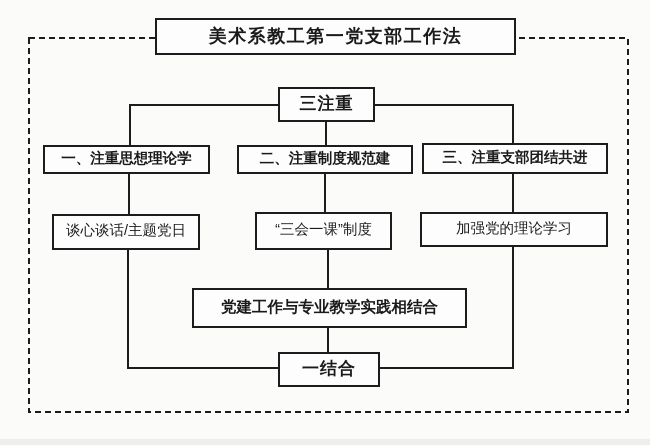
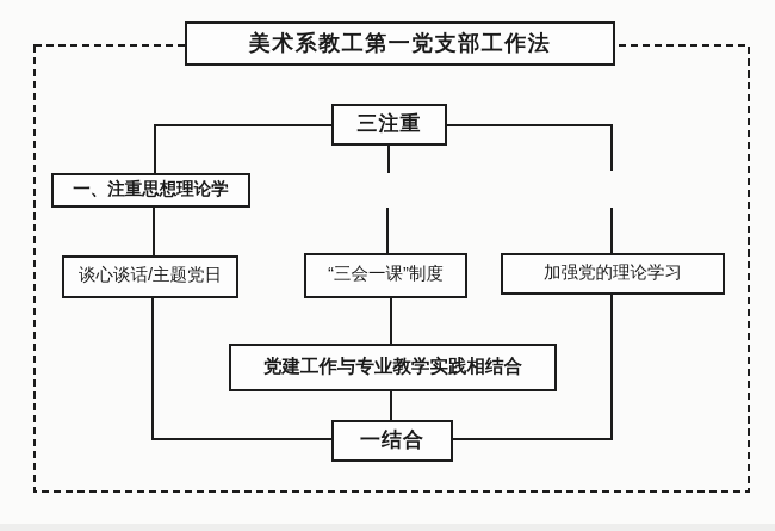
  美术系教工第一党支部工作法
  三注重
  一、注重思想理论学
- 二、注重制度规范建
- 三、注重支部团结共进
  谈心谈话/主题党日
  “三会一课”制度
  加强党的理论学习
  党建工作与专业教学实践相结合
  一结合
